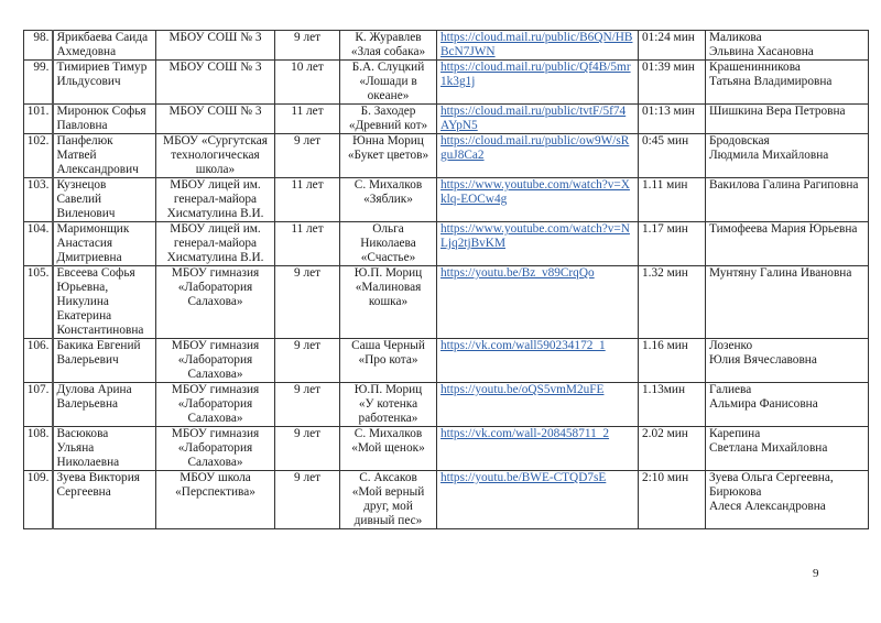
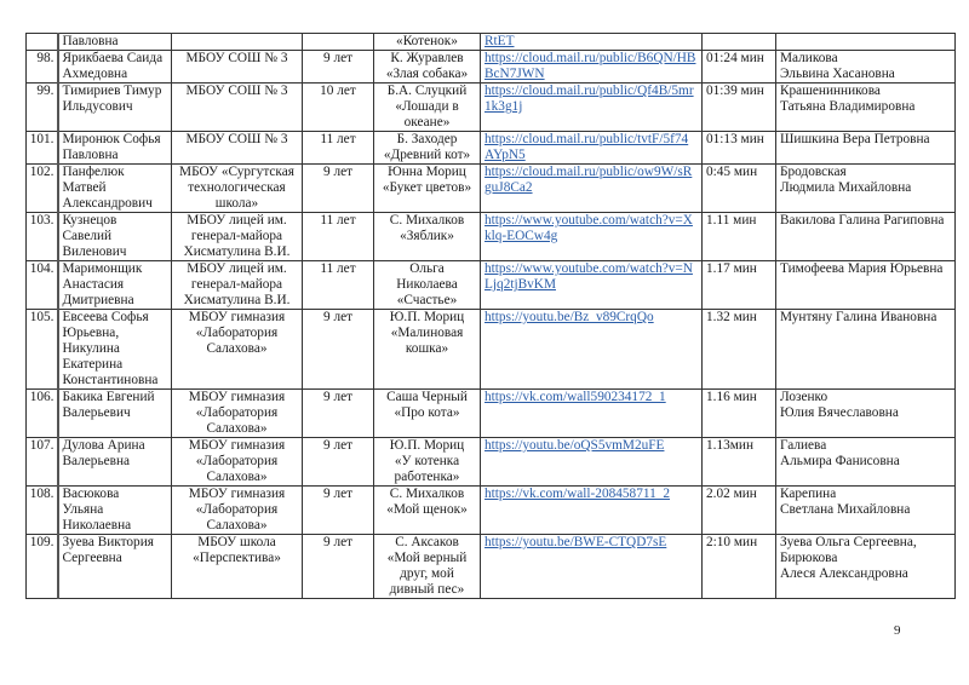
+ 	Павловна			«Котенок»	RtET
  98.	Ярикбаева СаидаАхмедовна	МБОУ СОШ № 3	9 лет	К. Журавлев«Злая собака»	https://cloud.mail.ru/public/B6QN/HBBcN7JWN	01:24 мин	МаликоваЭльвина Хасановна
  99.	Тимириев ТимурИльдусович	МБОУ СОШ № 3	10 лет	Б.А. Слуцкий«Лошади вокеане»	https://cloud.mail.ru/public/Qf4B/5mr1k3g1j	01:39 мин	КрашенинниковаТатьяна Владимировна
  101.	Миронюк СофьяПавловна	МБОУ СОШ № 3	11 лет	Б. Заходер«Древний кот»	https://cloud.mail.ru/public/tvtF/5f74AYpN5	01:13 мин	Шишкина Вера Петровна
  102.	ПанфелюкМатвейАлександрович	МБОУ «Сургутскаятехнологическаяшкола»	9 лет	Юнна Мориц«Букет цветов»	https://cloud.mail.ru/public/ow9W/sRguJ8Ca2	0:45 мин	БродовскаяЛюдмила Михайловна
  103.	КузнецовСавелийВиленович	МБОУ лицей им.генерал-майораХисматулина В.И.	11 лет	С. Михалков«Зяблик»	https://www.youtube.com/watch?v=Xklq-EOCw4g	1.11 мин	Вакилова Галина Рагиповна
  104.	МаримонщикАнастасияДмитриевна	МБОУ лицей им.генерал-майораХисматулина В.И.	11 лет	Ольга Николаева«Счастье»	https://www.youtube.com/watch?v=NLjq2tjBvKM	1.17 мин	Тимофеева Мария Юрьевна
  105.	Евсеева СофьяЮрьевна,НикулинаЕкатеринаКонстантиновна	МБОУ гимназия«ЛабораторияСалахова»	9 лет	Ю.П. Мориц«Малиноваякошка»	https://youtu.be/Bz_v89CrqQo	1.32 мин	Мунтяну Галина Ивановна
  106.	Бакика ЕвгенийВалерьевич	МБОУ гимназия«ЛабораторияСалахова»	9 лет	Саша Черный«Про кота»	https://vk.com/wall590234172_1	1.16 мин	ЛозенкоЮлия Вячеславовна
  107.	Дулова АринаВалерьевна	МБОУ гимназия«ЛабораторияСалахова»	9 лет	Ю.П. Мориц«У котенкаработенка»	https://youtu.be/oQS5vmM2uFE	1.13мин	ГалиеваАльмира Фанисовна
  108.	ВасюковаУльянаНиколаевна	МБОУ гимназия«ЛабораторияСалахова»	9 лет	С. Михалков«Мой щенок»	https://vk.com/wall-208458711_2	2.02 мин	КарепинаСветлана Михайловна
  109.	Зуева ВикторияСергеевна	МБОУ школа«Перспектива»	9 лет	С. Аксаков«Мой верныйдруг, мойдивный пес»	https://youtu.be/BWE-CTQD7sE	2:10 мин	Зуева Ольга Сергеевна,БирюковаАлеся Александровна
  9
